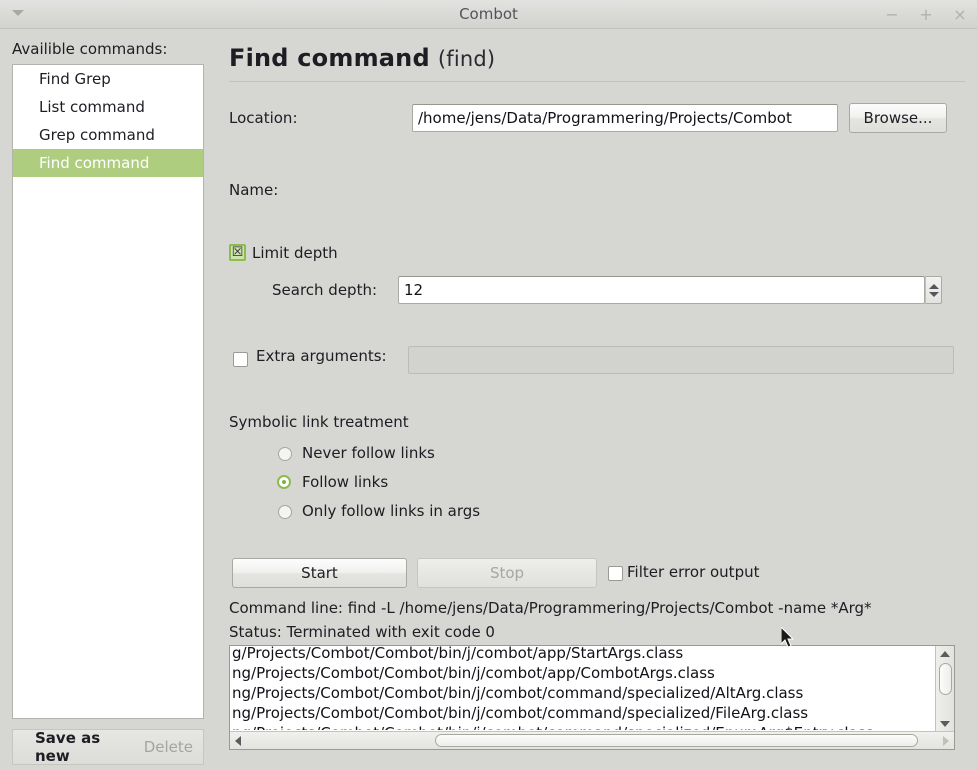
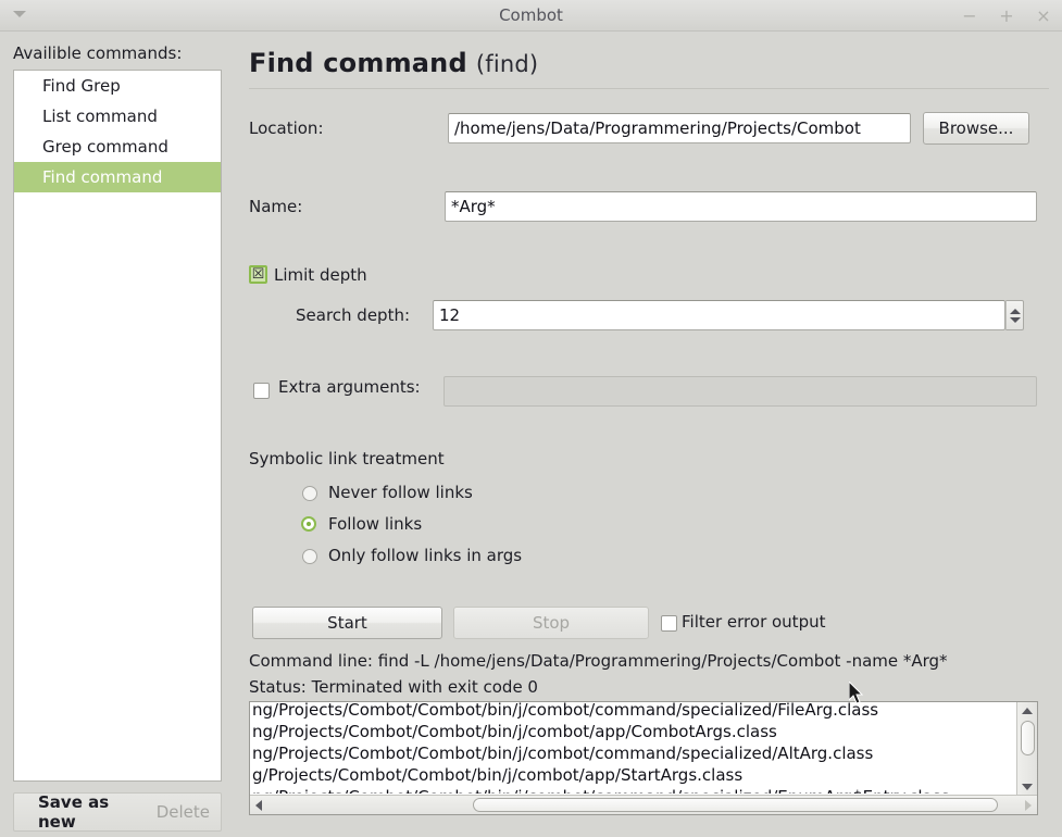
  Combot
  −
  +
  ×
  Availible commands:
  Find Grep
  List command
  Grep command
  Find command
  Save as new
  Delete
  Find command (find)
  Location:
  /home/jens/Data/Programmering/Projects/Combot
  Browse...
  Name:
+ *Arg*
  Limit depth
  Search depth:
  12
  Extra arguments:
  Symbolic link treatment
  Never follow links
  Follow links
  Only follow links in args
  Start
  Stop
  Filter error output
  Command line: find -L /home/jens/Data/Programmering/Projects/Combot -name *Arg*
  Status: Terminated with exit code 0
- g/Projects/Combot/Combot/bin/j/combot/app/StartArgs.class
+ ng/Projects/Combot/Combot/bin/j/combot/command/specialized/FileArg.class
  ng/Projects/Combot/Combot/bin/j/combot/app/CombotArgs.class
  ng/Projects/Combot/Combot/bin/j/combot/command/specialized/AltArg.class
- ng/Projects/Combot/Combot/bin/j/combot/command/specialized/FileArg.class
+ g/Projects/Combot/Combot/bin/j/combot/app/StartArgs.class
